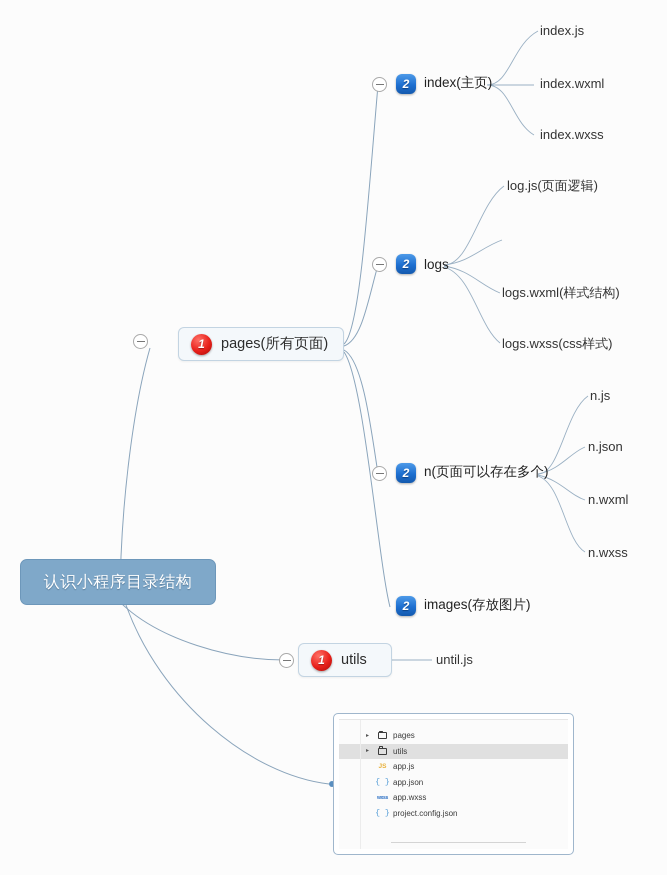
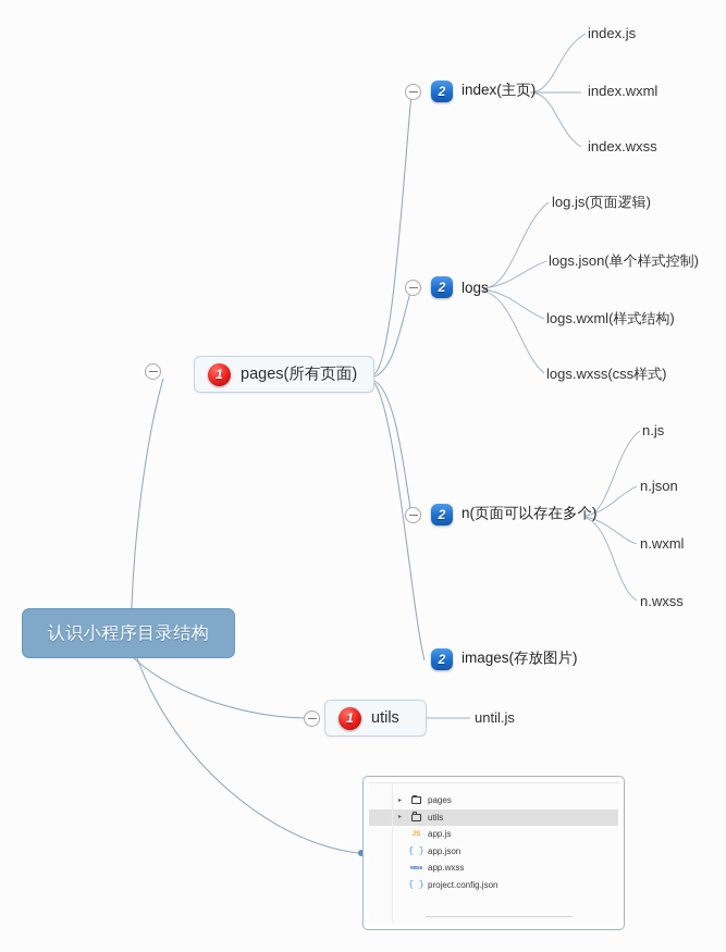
  认识小程序目录结构
  1
  pages(所有页面)
  1
  utils
  2
  index(主页)
  2
  logs
  2
  n(页面可以存在多个)
  2
  images(存放图片)
  index.js
  index.wxml
  index.wxss
  log.js(页面逻辑)
+ logs.json(单个样式控制)
  logs.wxml(样式结构)
  logs.wxss(css样式)
  n.js
  n.json
  n.wxml
  n.wxss
  until.js
  pages
  utils
  app.js
  { }
  app.json
  app.wxss
  { }
  project.config.json
